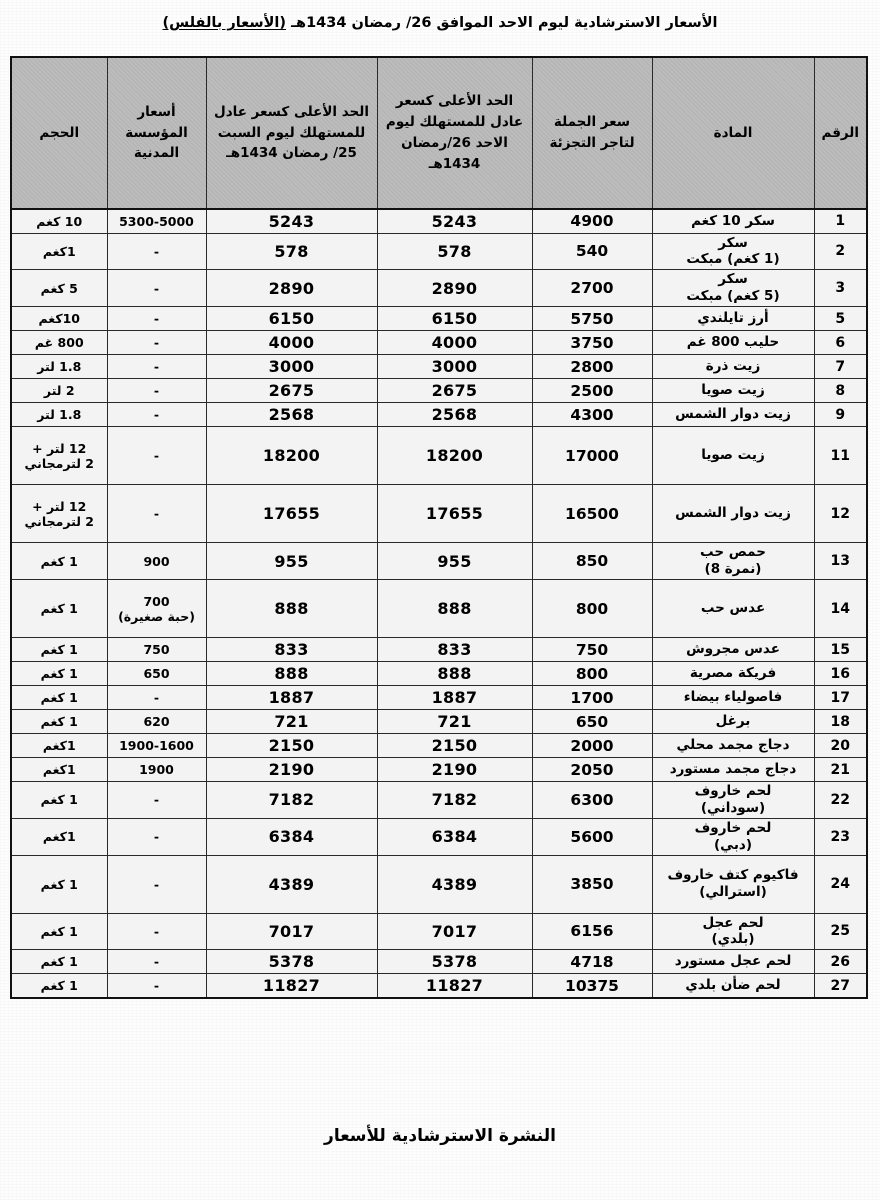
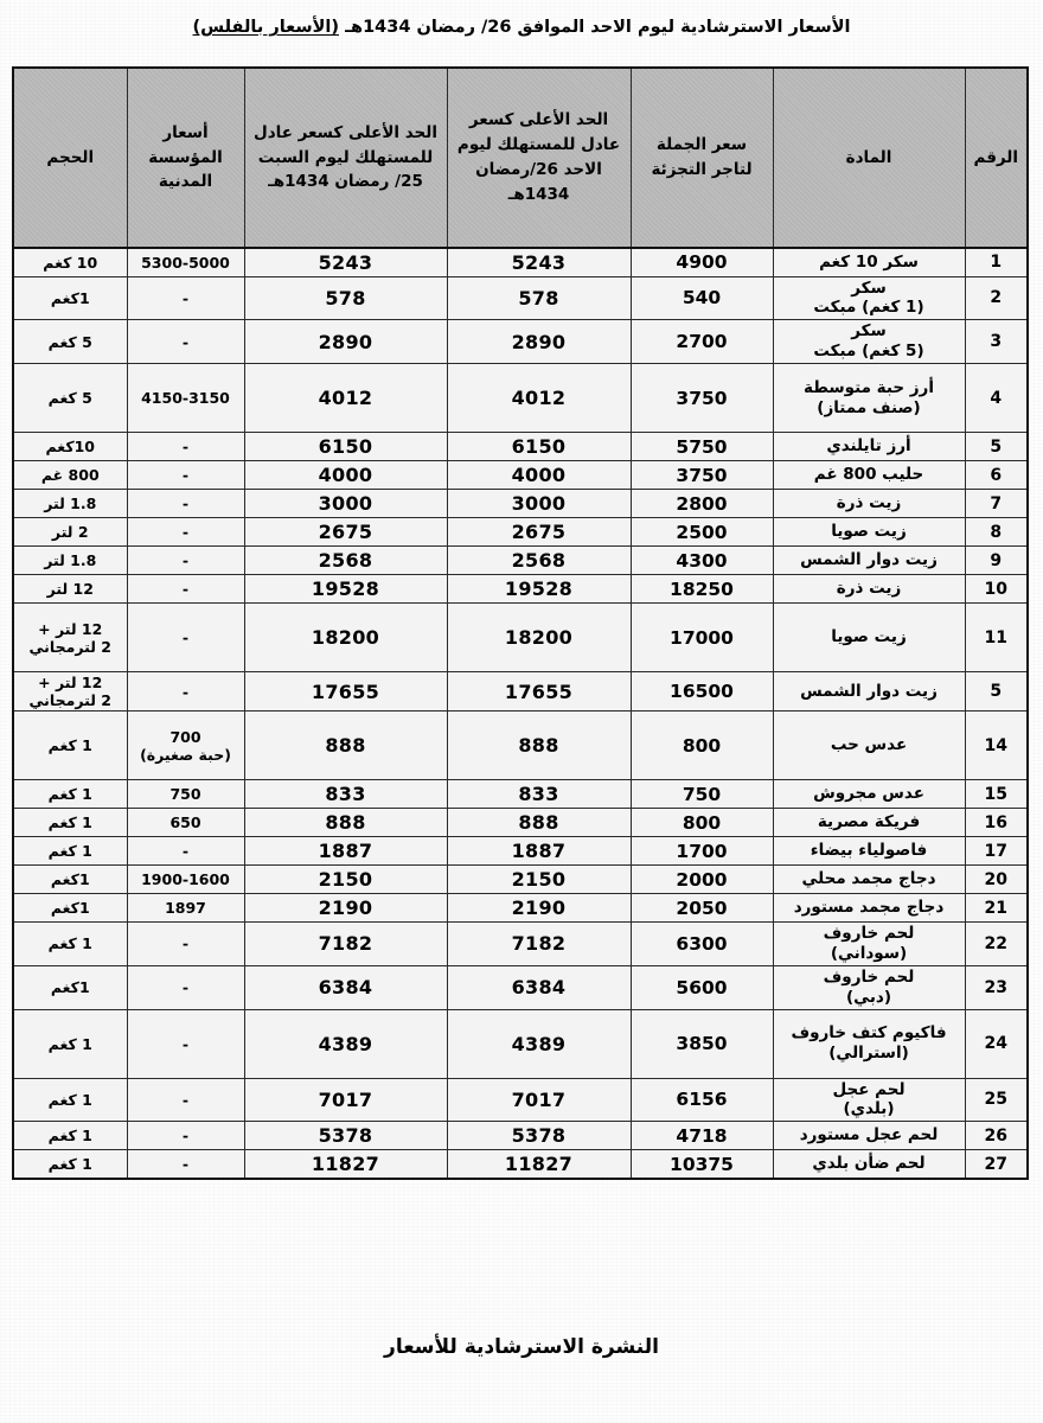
  الأسعار الاسترشادية ليوم الاحد الموافق 26/ رمضان 1434هـ (الأسعار بالفلس)
  الرقم	المادة	سعر الجملة لتاجر التجزئة	الحد الأعلى كسعر عادل للمستهلك ليوم الاحد 26/رمضان 1434هـ	الحد الأعلى كسعر عادل للمستهلك ليوم السبت 25/ رمضان 1434هـ	أسعار المؤسسة المدنية	الحجم
  1	سكر 10 كغم	4900	5243	5243	5300-5000	10 كغم
  2	سكر(1 كغم) مبكت	540	578	578	-	1كغم
  3	سكر(5 كغم) مبكت	2700	2890	2890	-	5 كغم
+ 4	أرز حبة متوسطة(صنف ممتاز)	3750	4012	4012	4150-3150	5 كغم
  5	أرز تايلندي	5750	6150	6150	-	10كغم
  6	حليب 800 غم	3750	4000	4000	-	800 غم
  7	زيت ذرة	2800	3000	3000	-	1.8 لتر
  8	زيت صويا	2500	2675	2675	-	2 لتر
  9	زيت دوار الشمس	4300	2568	2568	-	1.8 لتر
+ 10	زيت ذرة	18250	19528	19528	-	12 لتر
  11	زيت صويا	17000	18200	18200	-	12 لتر +2 لترمجاني
- 12	زيت دوار الشمس	16500	17655	17655	-	12 لتر +2 لترمجاني
+ 5	زيت دوار الشمس	16500	17655	17655	-	12 لتر +2 لترمجاني
- 13	حمص حب(نمرة 8)	850	955	955	900	1 كغم
  14	عدس حب	800	888	888	700(حبة صغيرة)	1 كغم
  15	عدس مجروش	750	833	833	750	1 كغم
  16	فريكة مصرية	800	888	888	650	1 كغم
  17	فاصولياء بيضاء	1700	1887	1887	-	1 كغم
- 18	برغل	650	721	721	620	1 كغم
  20	دجاج مجمد محلي	2000	2150	2150	1900-1600	1كغم
- 21	دجاج مجمد مستورد	2050	2190	2190	1900	1كغم
+ 21	دجاج مجمد مستورد	2050	2190	2190	1897	1كغم
  22	لحم خاروف(سوداني)	6300	7182	7182	-	1 كغم
  23	لحم خاروف(دبي)	5600	6384	6384	-	1كغم
  24	فاكيوم كتف خاروف(استرالي)	3850	4389	4389	-	1 كغم
  25	لحم عجل(بلدي)	6156	7017	7017	-	1 كغم
  26	لحم عجل مستورد	4718	5378	5378	-	1 كغم
  27	لحم ضأن بلدي	10375	11827	11827	-	1 كغم
  النشرة الاسترشادية للأسعار
